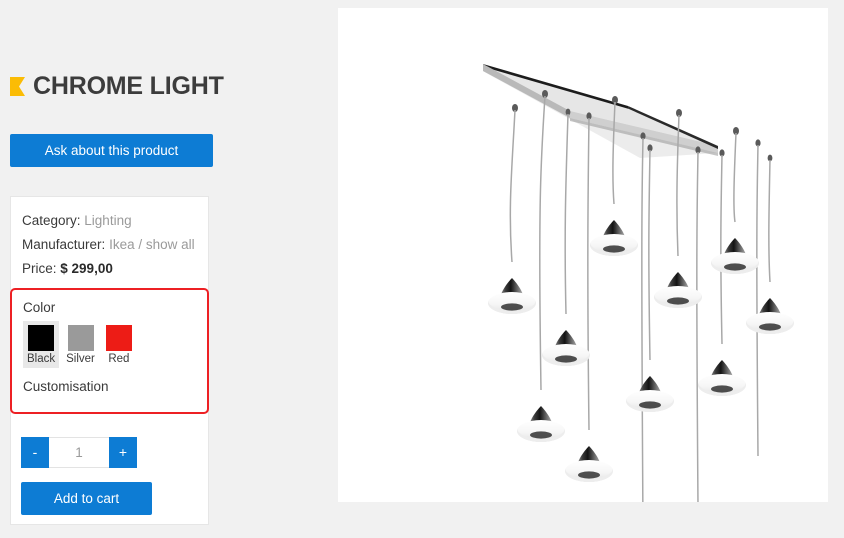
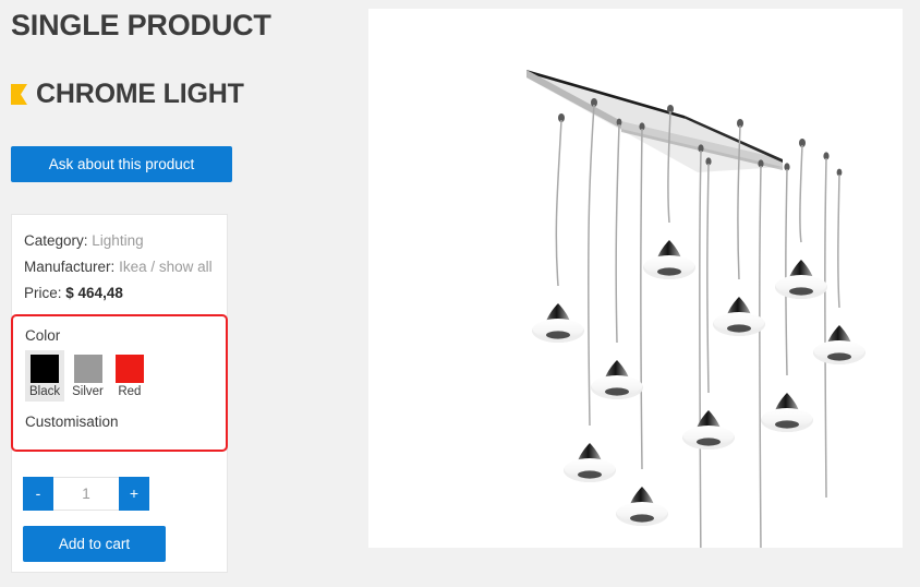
+ SINGLE PRODUCT
  CHROME LIGHT
  Ask about this product
  Category: Lighting
  Manufacturer: Ikea / show all
- Price: $ 299,00
+ Price: $ 464,48
  Color
  Black
  Silver
  Red
  Customisation
  -
  1
  +
  Add to cart
